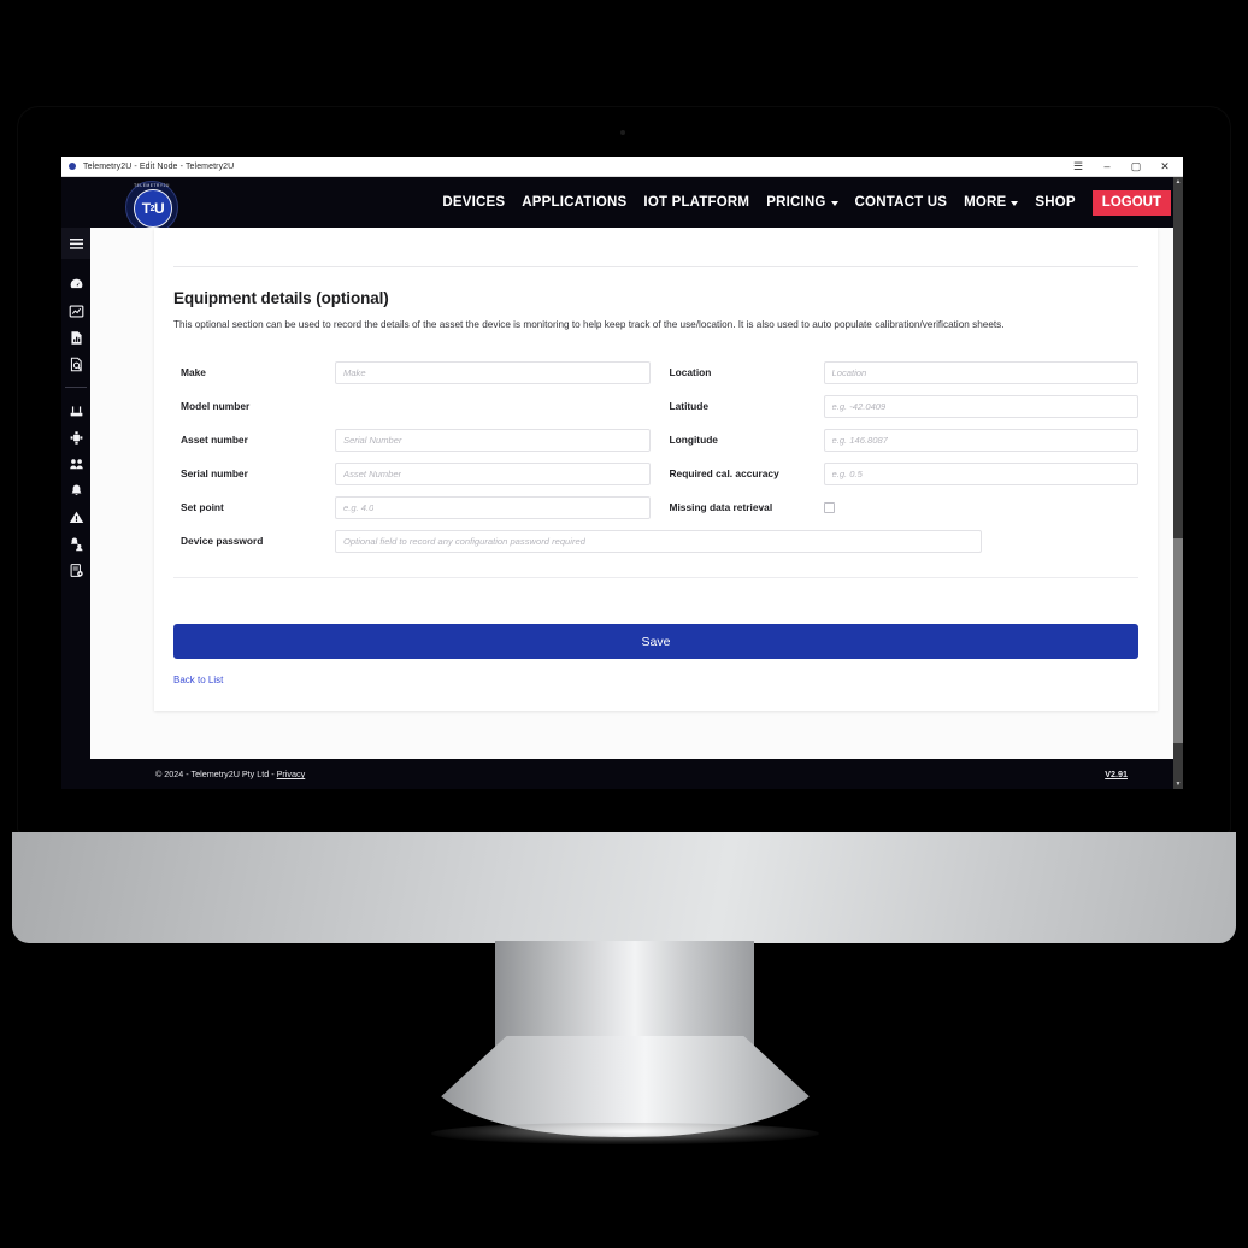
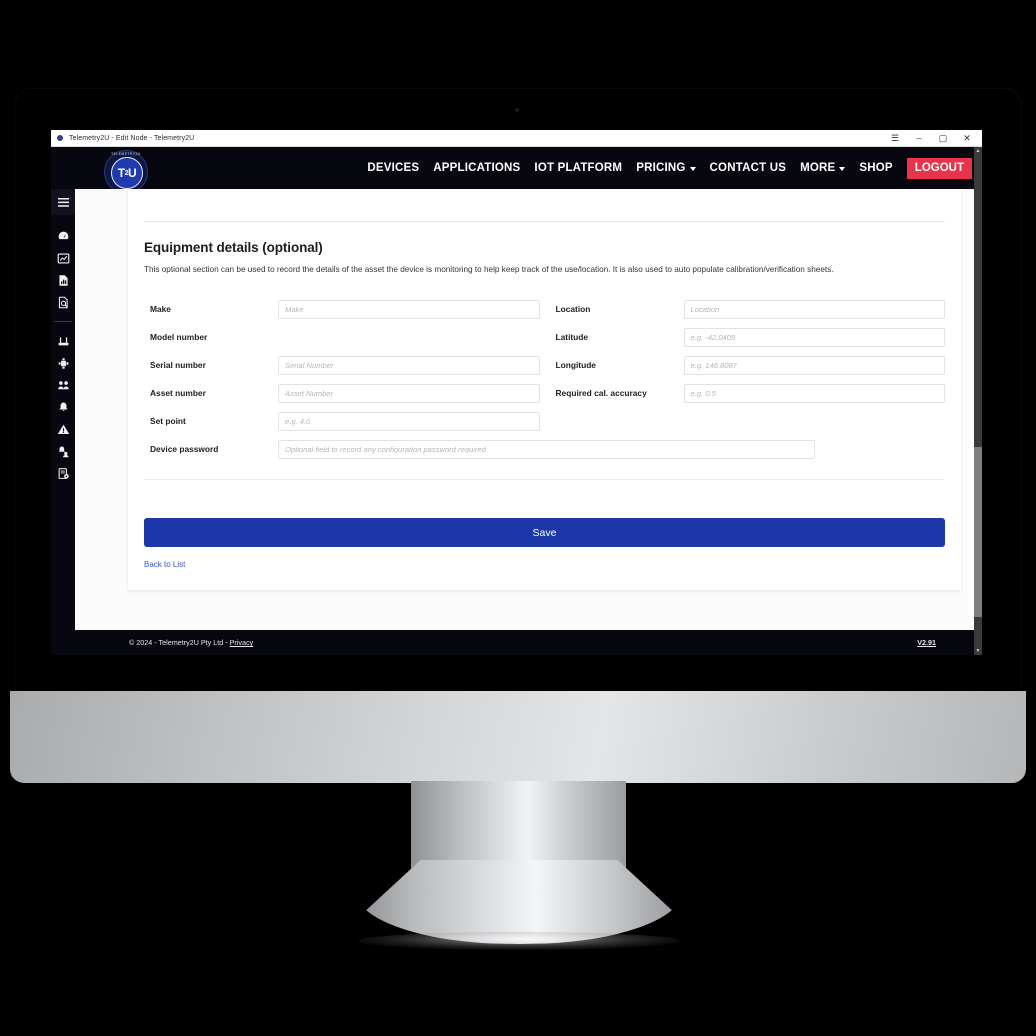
  ☰
  –
  ▢
  ✕
  T
  U
  DEVICES
  APPLICATIONS
  IOT PLATFORM
  PRICING
  CONTACT US
  MORE
  SHOP
  LOGOUT
  Equipment details (optional)
  This optional section can be used to record the details of the asset the device is monitoring to help keep track of the use/location. It is also used to auto populate calibration/verification sheets.
  Make
  Make
  Location
  Location
  Model number
  Latitude
  e.g. -42.0409
- Asset number
+ Serial number
  Serial Number
  Longitude
  e.g. 146.8087
- Serial number
+ Asset number
  Asset Number
  Required cal. accuracy
  e.g. 0.5
  Set point
  e.g. 4.0
- Missing data retrieval
  Device password
  Optional field to record any configuration password required
  Save
  Back to List
  © 2024 - Telemetry2U Pty Ltd -
  Privacy
  V2.91
